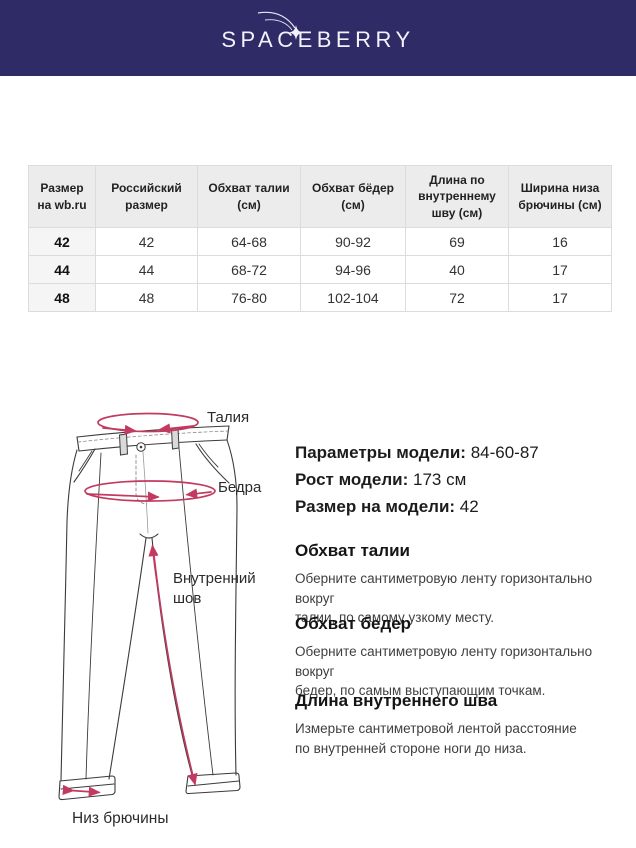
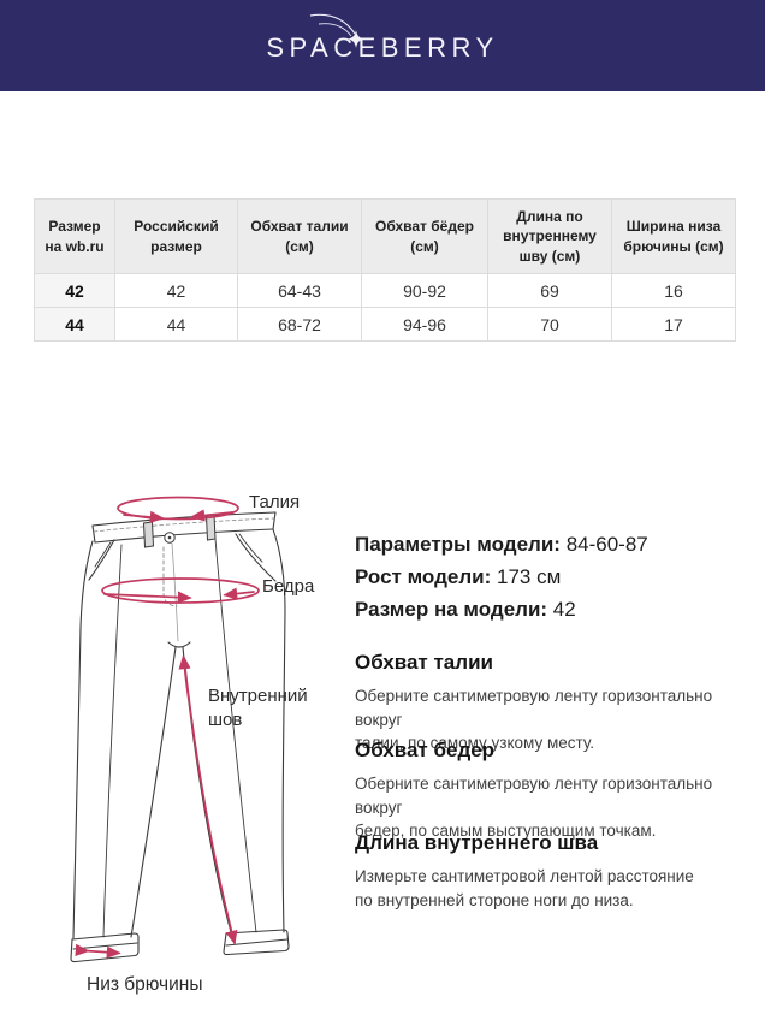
  SPACEBERRY
  Размер на wb.ru	Российский размер	Обхват талии (см)	Обхват бёдер (см)	Длина по внутреннему шву (см)	Ширина низа брючины (см)
- 42	42	64-68	90-92	69	16
+ 42	42	64-43	90-92	69	16
- 44	44	68-72	94-96	40	17
+ 44	44	68-72	94-96	70	17
- 48	48	76-80	102-104	72	17
  Талия
  Бедра
  Внутренний шов
  Низ брючины
  Параметры модели: 84-60-87
  Рост модели: 173 см
  Размер на модели: 42
  Обхват талии
  Оберните сантиметровую ленту горизонтально вокруг
  талии, по самому узкому месту.
  Обхват бедер
  Оберните сантиметровую ленту горизонтально вокруг
  бедер, по самым выступающим точкам.
  Длина внутреннего шва
  Измерьте сантиметровой лентой расстояние
  по внутренней стороне ноги до низа.
